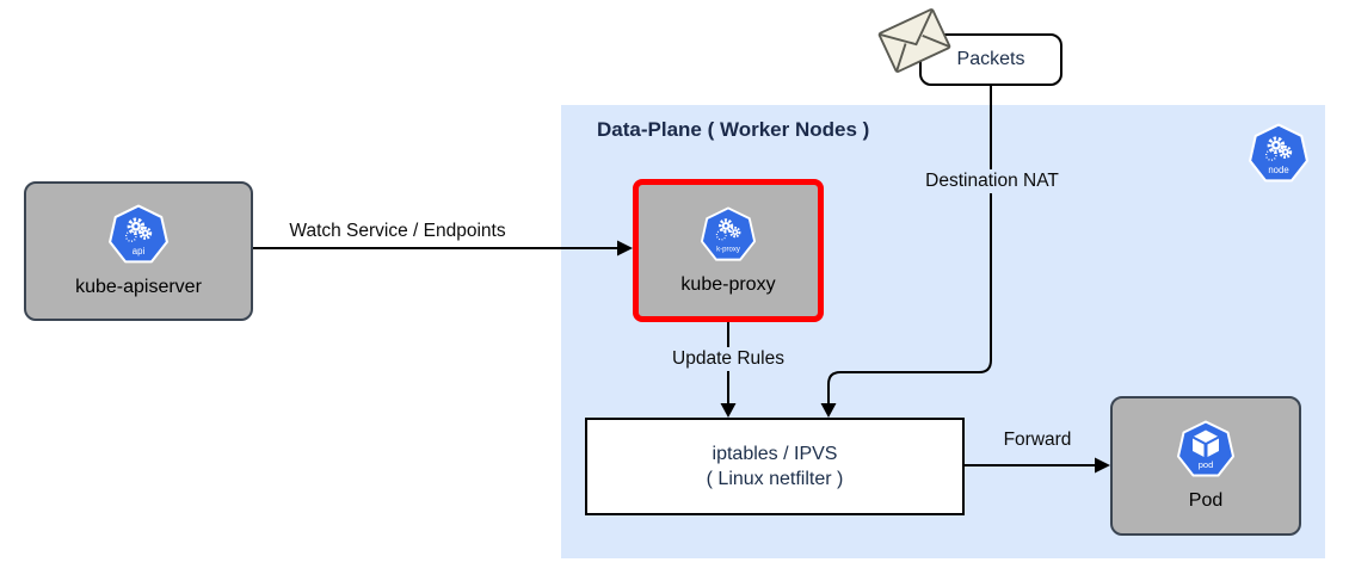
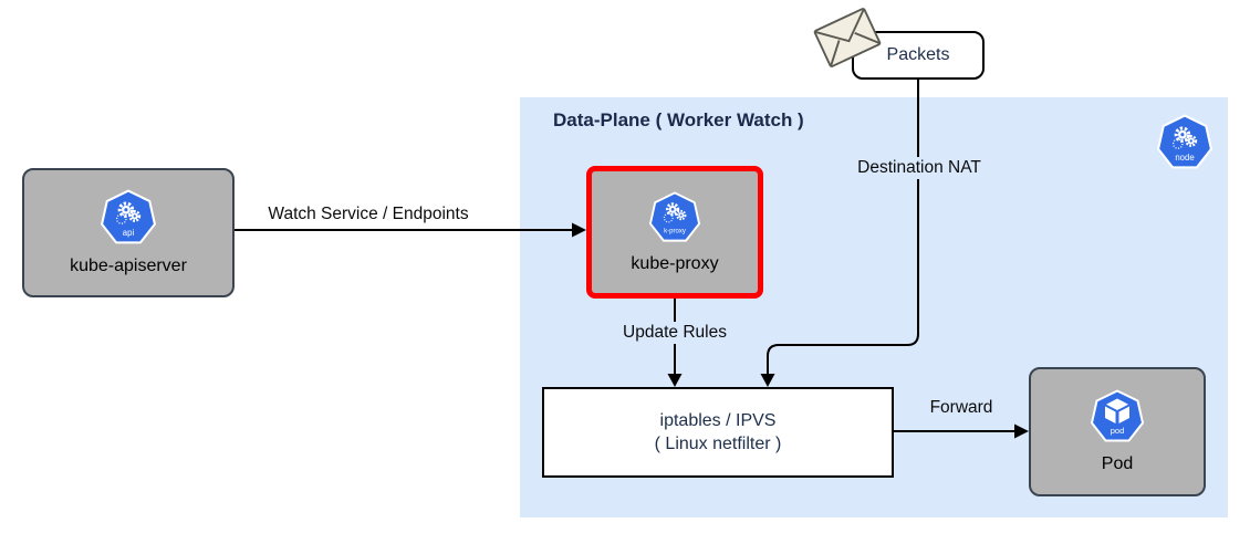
- Data-Plane ( Worker Nodes )
+ Data-Plane ( Worker Watch )
  node
  api
  kube-apiserver
  kube-proxy
  Packets
  iptables / IPVS
  ( Linux netfilter )
  pod
  Pod
  Watch Service / Endpoints
  Destination NAT
  Update Rules
  Forward
